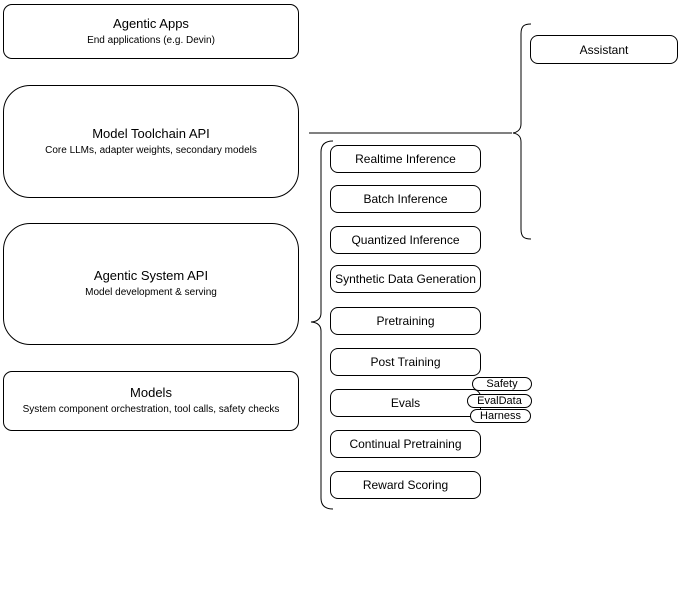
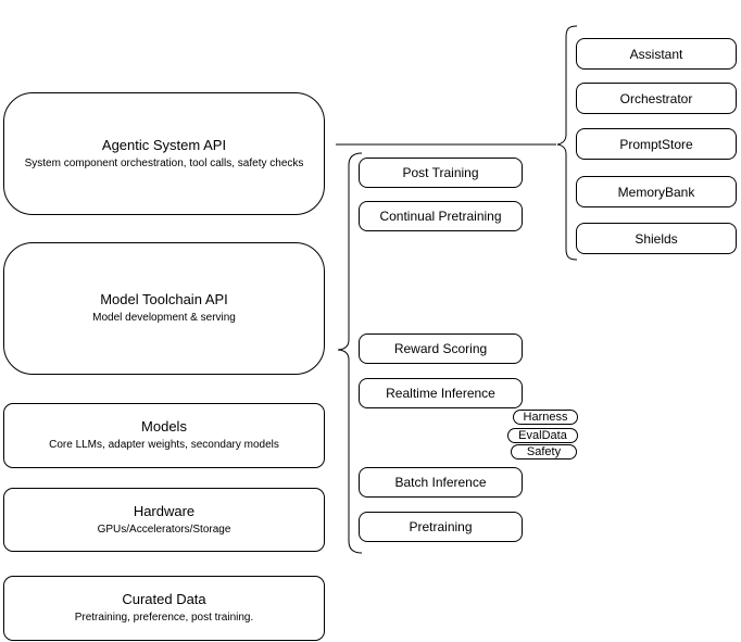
- Agentic Apps
- End applications (e.g. Devin)
- Model Toolchain API
+ Agentic System API
- Core LLMs, adapter weights, secondary models
+ System component orchestration, tool calls, safety checks
- Agentic System API
+ Model Toolchain API
  Model development & serving
  Models
- System component orchestration, tool calls, safety checks
+ Core LLMs, adapter weights, secondary models
+ Hardware
+ GPUs/Accelerators/Storage
+ Curated Data
+ Pretraining, preference, post training.
- Realtime Inference
+ Post Training
- Batch Inference
+ Continual Pretraining
- Quantized Inference
- Synthetic Data Generation
- Pretraining
+ Reward Scoring
- Post Training
+ Realtime Inference
- Evals
- Continual Pretraining
+ Batch Inference
- Reward Scoring
+ Pretraining
- Safety
+ Harness
  EvalData
- Harness
+ Safety
  Assistant
+ Orchestrator
+ PromptStore
+ MemoryBank
+ Shields
